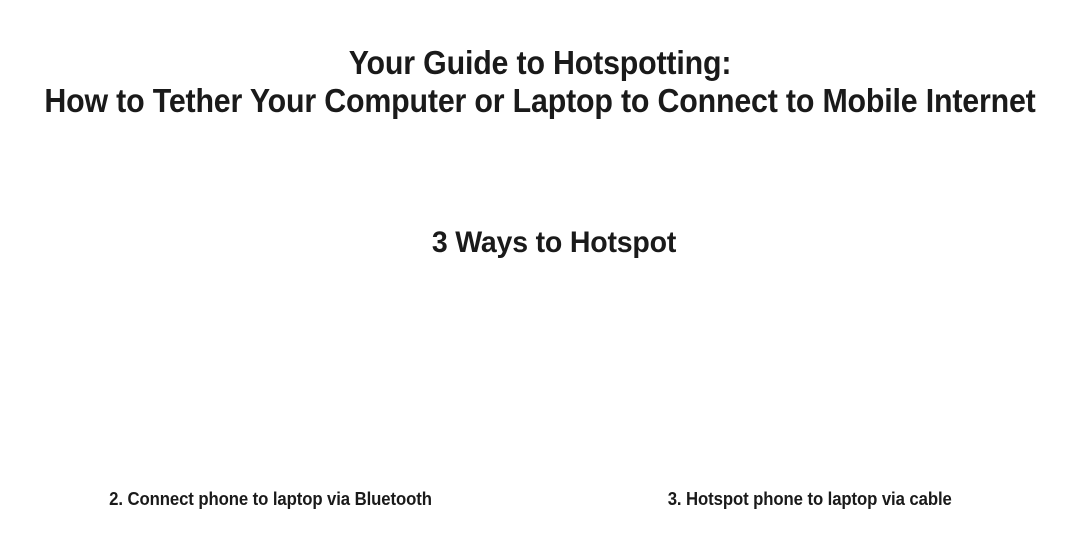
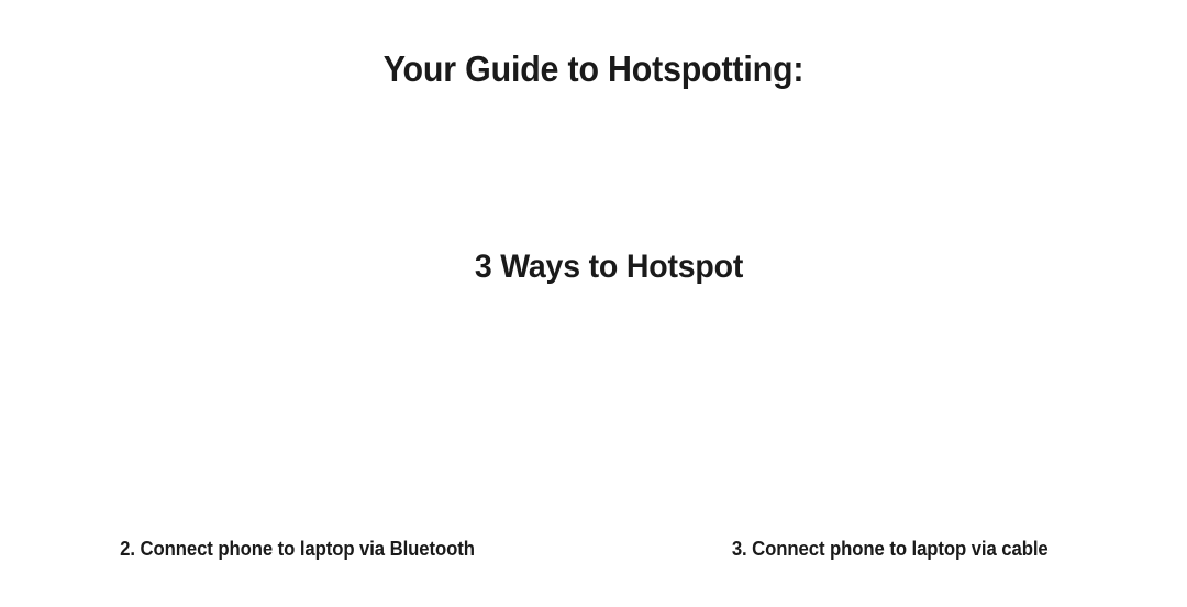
  Your Guide to Hotspotting:
- How to Tether Your Computer or Laptop to Connect to Mobile Internet
  3 Ways to Hotspot
  2. Connect phone to laptop via Bluetooth
- 3. Hotspot phone to laptop via cable
+ 3. Connect phone to laptop via cable
